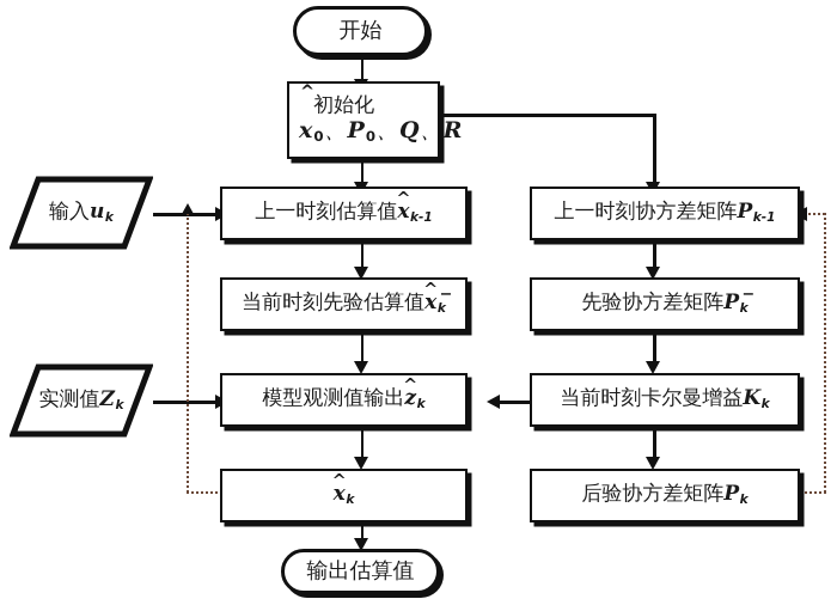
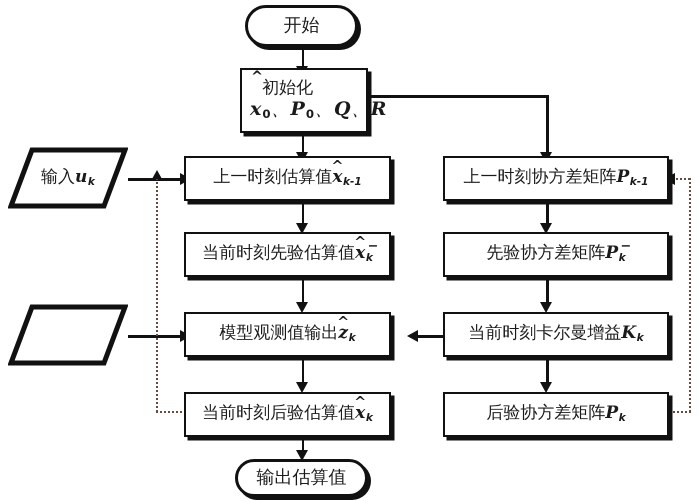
  开始
  ^
  初始化
  x0、P0、Q、R
  输入uk
  上一时刻估算值
  ^
  xk-1
  上一时刻协方差矩阵Pk-1
  当前时刻先验估算值
  ^
  xk
  −
  先验协方差矩阵Pk
  −
- 实测值Zk
  模型观测值输出
  ^
  zk
  当前时刻卡尔曼增益Kk
+ 当前时刻后验估算值
  ^
  xk
  后验协方差矩阵Pk
  输出估算值
